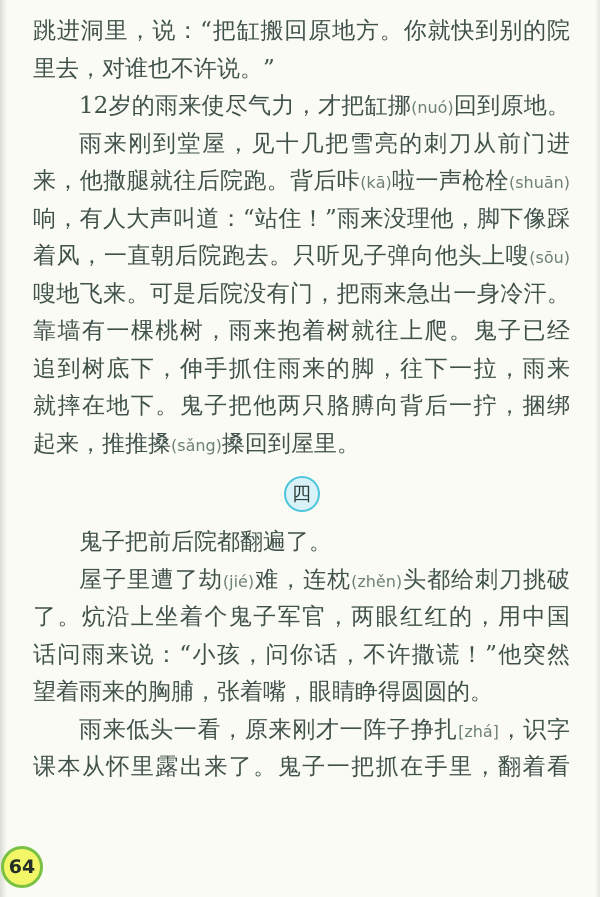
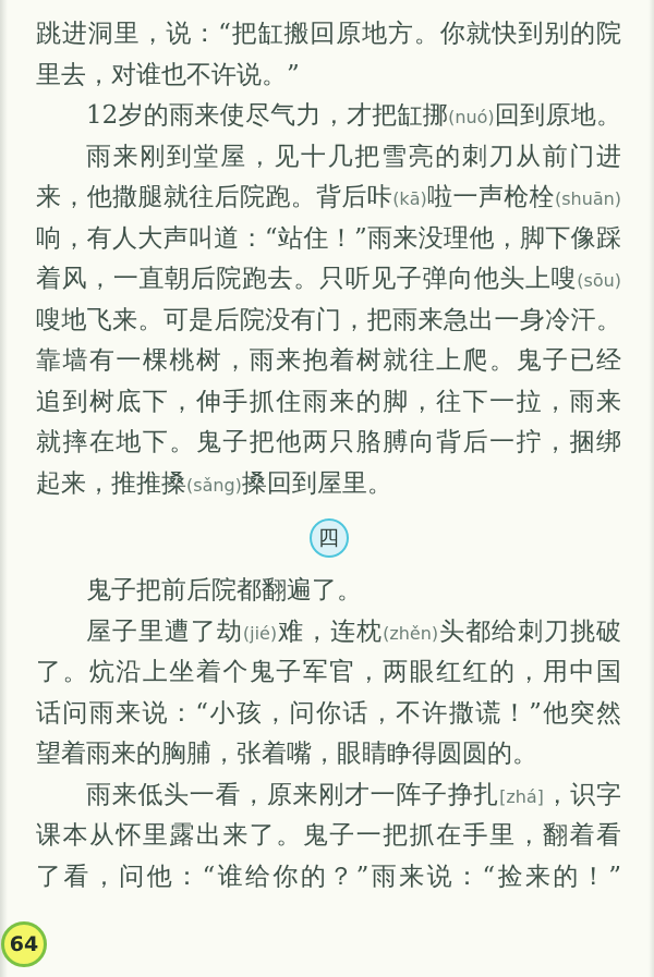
  跳进洞里，说：“把缸搬回原地方。你就快到别的院
  里去，对谁也不许说。”
  12岁的雨来使尽气力，才把缸挪(nuó)回到原地。
  雨来刚到堂屋，见十几把雪亮的刺刀从前门进
  来，他撒腿就往后院跑。背后咔(kā)啦一声枪栓(shuān)
  响，有人大声叫道：“站住！”雨来没理他，脚下像踩
  着风，一直朝后院跑去。只听见子弹向他头上嗖(sōu)
  嗖地飞来。可是后院没有门，把雨来急出一身冷汗。
  靠墙有一棵桃树，雨来抱着树就往上爬。鬼子已经
  追到树底下，伸手抓住雨来的脚，往下一拉，雨来
  就摔在地下。鬼子把他两只胳膊向背后一拧，捆绑
  起来，推推搡(sǎng)搡回到屋里。
  四
  鬼子把前后院都翻遍了。
  屋子里遭了劫(jié)难，连枕(zhěn)头都给刺刀挑破
  了。炕沿上坐着个鬼子军官，两眼红红的，用中国
  话问雨来说：“小孩，问你话，不许撒谎！”他突然
  望着雨来的胸脯，张着嘴，眼睛睁得圆圆的。
  雨来低头一看，原来刚才一阵子挣扎[zhá]，识字
  课本从怀里露出来了。鬼子一把抓在手里，翻着看
+ 了看，问他：“谁给你的？”雨来说：“捡来的！”
  64
